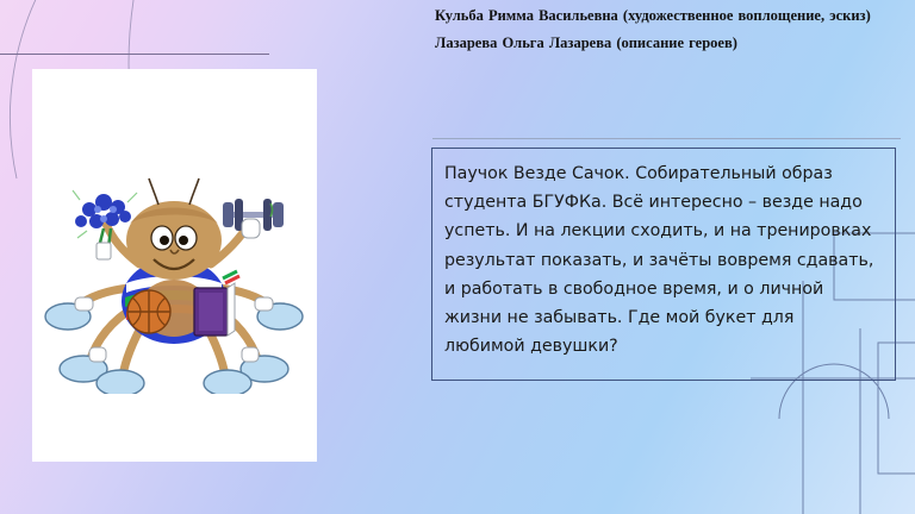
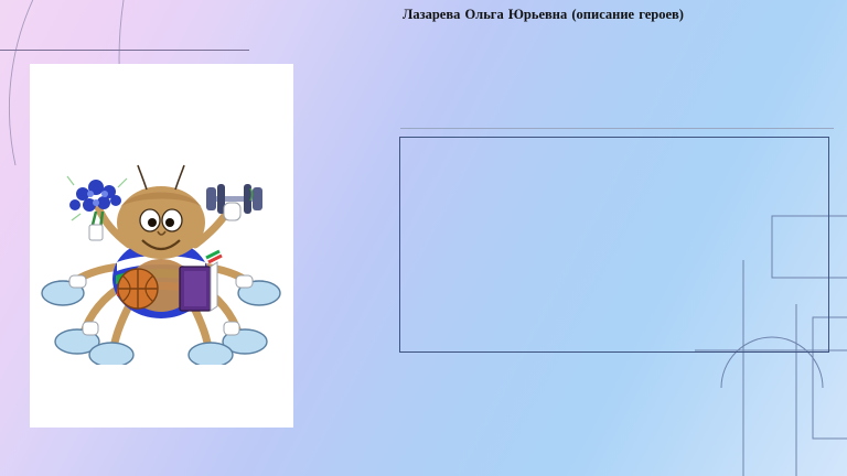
- Кульба Римма Васильевна (художественное воплощение, эскиз)
- Лазарева Ольга Лазарева (описание героев)
+ Лазарева Ольга Юрьевна (описание героев)
- Паучок Везде Сачок. Собирательный образ студента БГУФКа. Всё интересно – везде надо успеть. И на лекции сходить, и на тренировках результат показать, и зачёты вовремя сдавать, и работать в свободное время, и о личной жизни не забывать. Где мой букет для любимой девушки?
